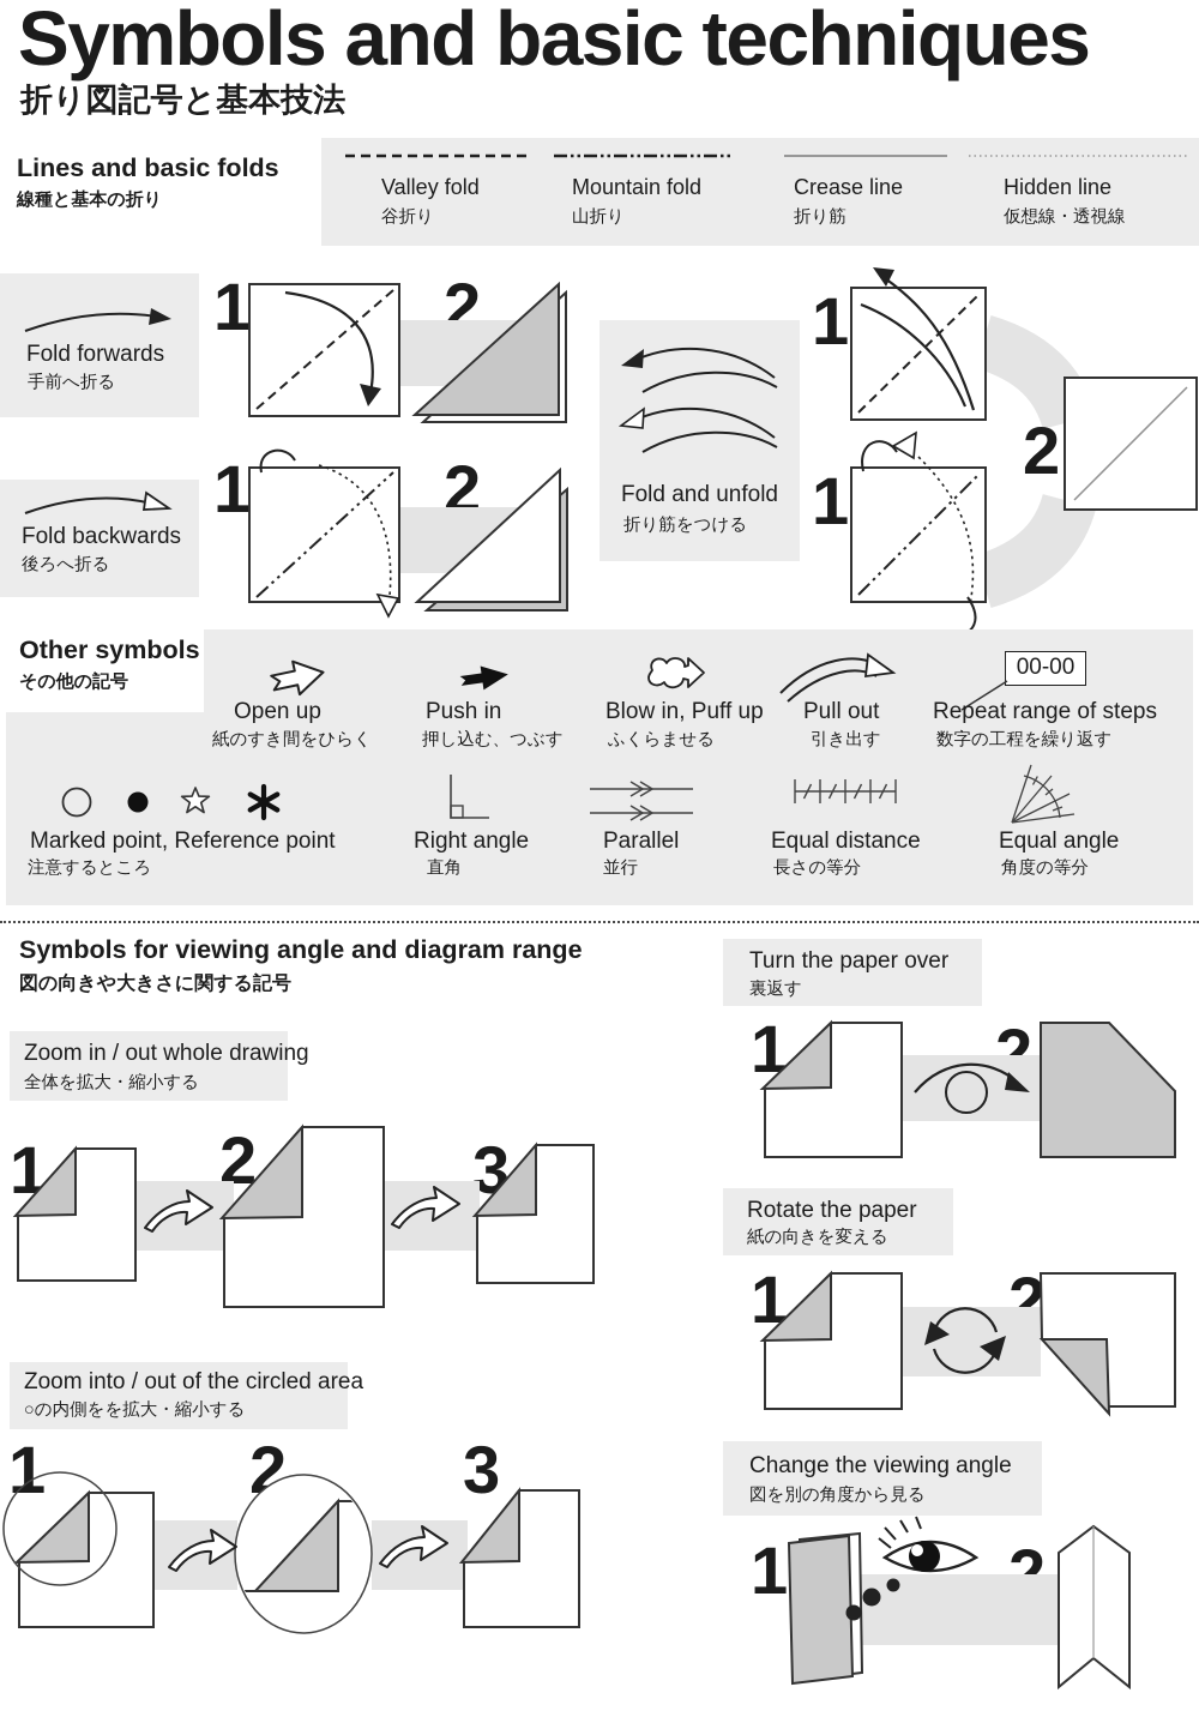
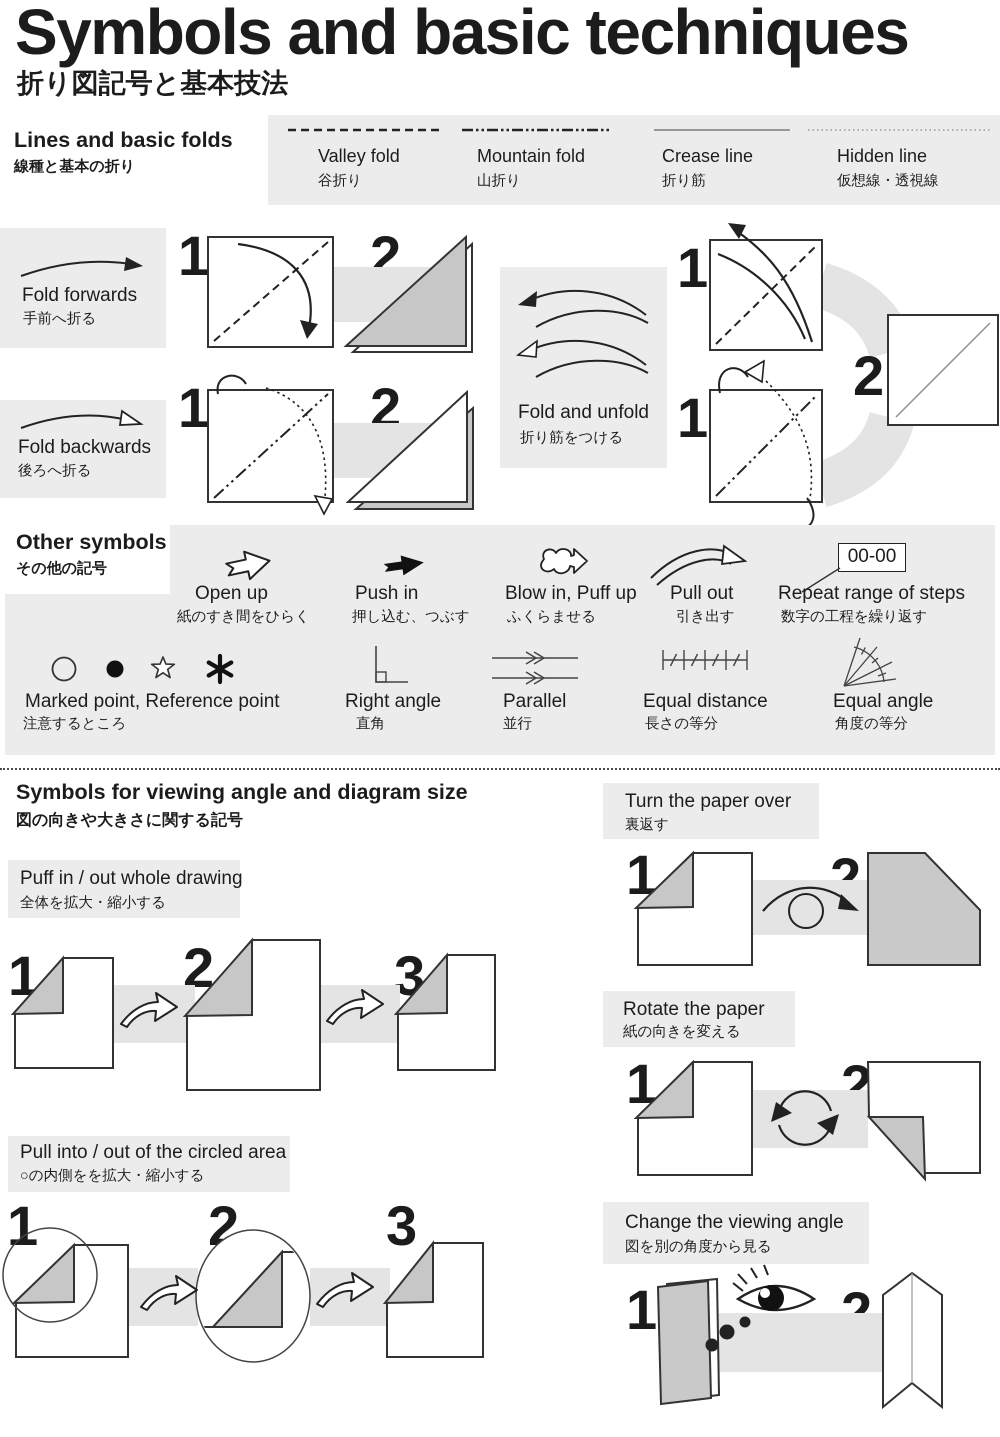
  Symbols and basic techniques
  折り図記号と基本技法
  Lines and basic folds
  線種と基本の折り
  Valley fold
  谷折り
  Mountain fold
  山折り
  Crease line
  折り筋
  Hidden line
  仮想線・透視線
  Fold forwards
  手前へ折る
  1
  2
  Fold backwards
  後ろへ折る
  1
  2
  Fold and unfold
  折り筋をつける
  1
  1
  2
  Other symbols
  その他の記号
  Open up
  紙のすき間をひらく
  Push in
  押し込む、つぶす
  Blow in, Puff up
  ふくらませる
  Pull out
  引き出す
  00-00
  Repeat range of steps
  数字の工程を繰り返す
  Marked point, Reference point
  注意するところ
  Right angle
  直角
  Parallel
  並行
  Equal distance
  長さの等分
  Equal angle
  角度の等分
- Symbols for viewing angle and diagram range
+ Symbols for viewing angle and diagram size
  図の向きや大きさに関する記号
- Zoom in / out whole drawing
+ Puff in / out whole drawing
  全体を拡大・縮小する
  1
  2
  3
  Turn the paper over
  裏返す
  1
  2
  Rotate the paper
  紙の向きを変える
  1
  2
- Zoom into / out of the circled area
+ Pull into / out of the circled area
  ○の内側をを拡大・縮小する
  1
  2
  3
  Change the viewing angle
  図を別の角度から見る
  1
  2
